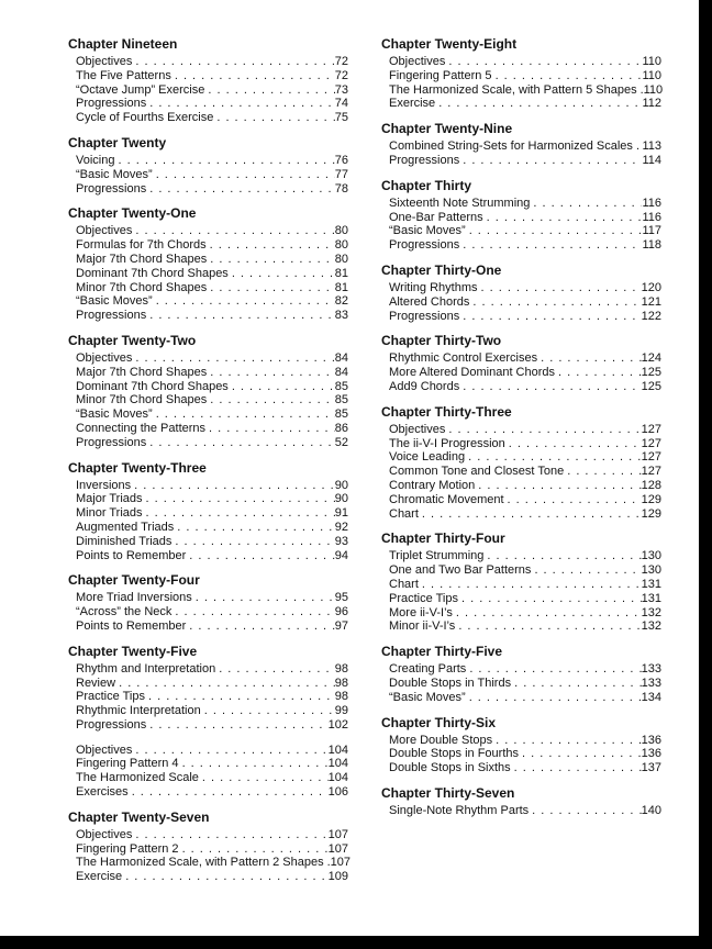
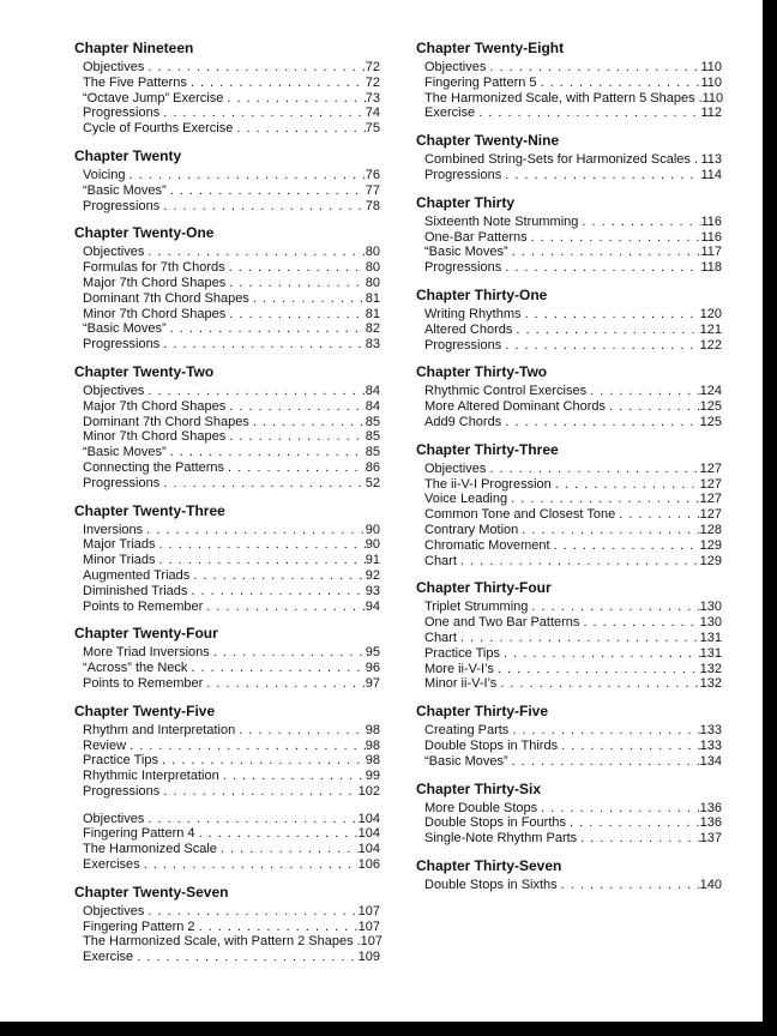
  Chapter Nineteen
  Objectives
  72
  The Five Patterns
  72
  “Octave Jump” Exercise
  73
  Progressions
  74
  Cycle of Fourths Exercise
  75
  Chapter Twenty
  Voicing
  76
  “Basic Moves”
  77
  Progressions
  78
  Chapter Twenty-One
  Objectives
  80
  Formulas for 7th Chords
  80
  Major 7th Chord Shapes
  80
  Dominant 7th Chord Shapes
  81
  Minor 7th Chord Shapes
  81
  “Basic Moves”
  82
  Progressions
  83
  Chapter Twenty-Two
  Objectives
  84
  Major 7th Chord Shapes
  84
  Dominant 7th Chord Shapes
  85
  Minor 7th Chord Shapes
  85
  “Basic Moves”
  85
  Connecting the Patterns
  86
  Progressions
  52
  Chapter Twenty-Three
  Inversions
  90
  Major Triads
  90
  Minor Triads
  91
  Augmented Triads
  92
  Diminished Triads
  93
  Points to Remember
  94
  Chapter Twenty-Four
  More Triad Inversions
  95
  “Across” the Neck
  96
  Points to Remember
  97
  Chapter Twenty-Five
  Rhythm and Interpretation
  98
  Review
  98
  Practice Tips
  98
  Rhythmic Interpretation
  99
  Progressions
  102
  Objectives
  104
  Fingering Pattern 4
  104
  The Harmonized Scale
  104
  Exercises
  106
  Chapter Twenty-Seven
  Objectives
  107
  Fingering Pattern 2
  107
  The Harmonized Scale, with Pattern 2 Shapes
  107
  Exercise
  109
  Chapter Twenty-Eight
  Objectives
  110
  Fingering Pattern 5
  110
  The Harmonized Scale, with Pattern 5 Shapes
  110
  Exercise
  112
  Chapter Twenty-Nine
  Combined String-Sets for Harmonized Scales
  113
  Progressions
  114
  Chapter Thirty
  Sixteenth Note Strumming
  116
  One-Bar Patterns
  116
  “Basic Moves”
  117
  Progressions
  118
  Chapter Thirty-One
  Writing Rhythms
  120
  Altered Chords
  121
  Progressions
  122
  Chapter Thirty-Two
  Rhythmic Control Exercises
  124
  More Altered Dominant Chords
  125
  Add9 Chords
  125
  Chapter Thirty-Three
  Objectives
  127
  The ii-V-I Progression
  127
  Voice Leading
  127
  Common Tone and Closest Tone
  127
  Contrary Motion
  128
  Chromatic Movement
  129
  Chart
  129
  Chapter Thirty-Four
  Triplet Strumming
  130
  One and Two Bar Patterns
  130
  Chart
  131
  Practice Tips
  131
  More ii-V-I’s
  132
  Minor ii-V-I’s
  132
  Chapter Thirty-Five
  Creating Parts
  133
  Double Stops in Thirds
  133
  “Basic Moves”
  134
  Chapter Thirty-Six
  More Double Stops
  136
  Double Stops in Fourths
  136
- Double Stops in Sixths
+ Single-Note Rhythm Parts
  137
  Chapter Thirty-Seven
- Single-Note Rhythm Parts
+ Double Stops in Sixths
  140
